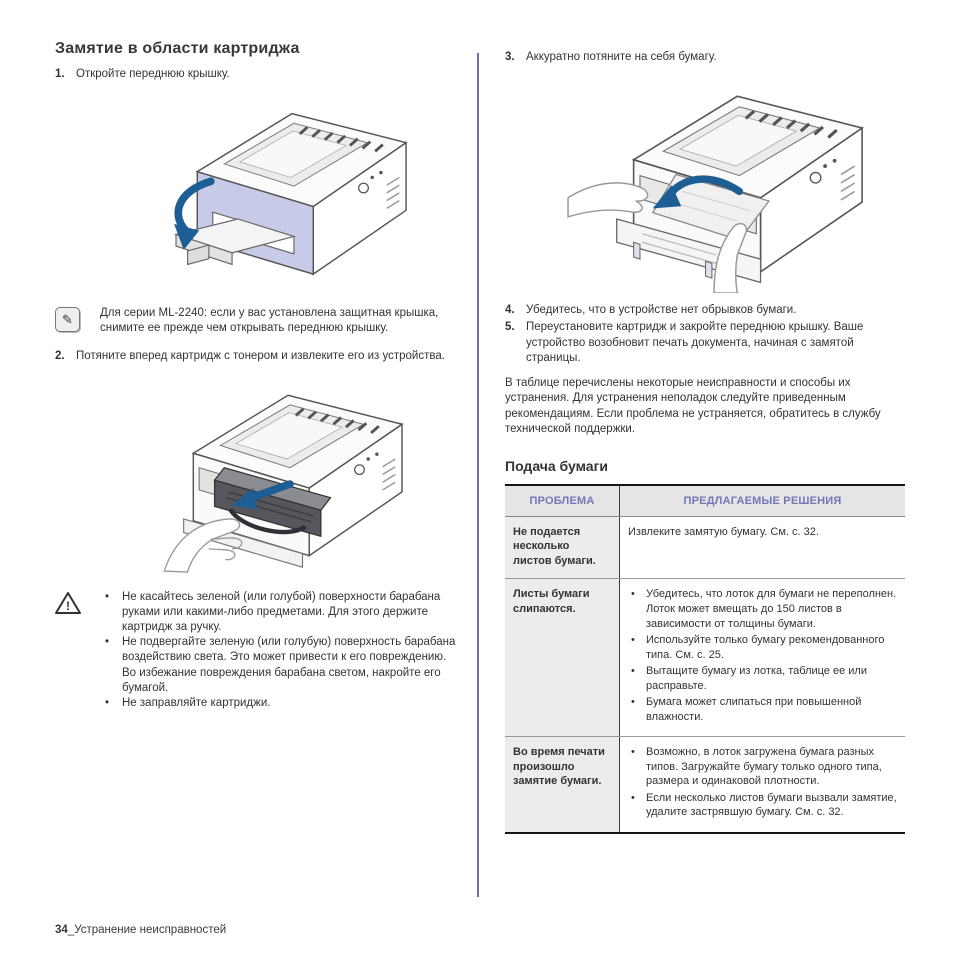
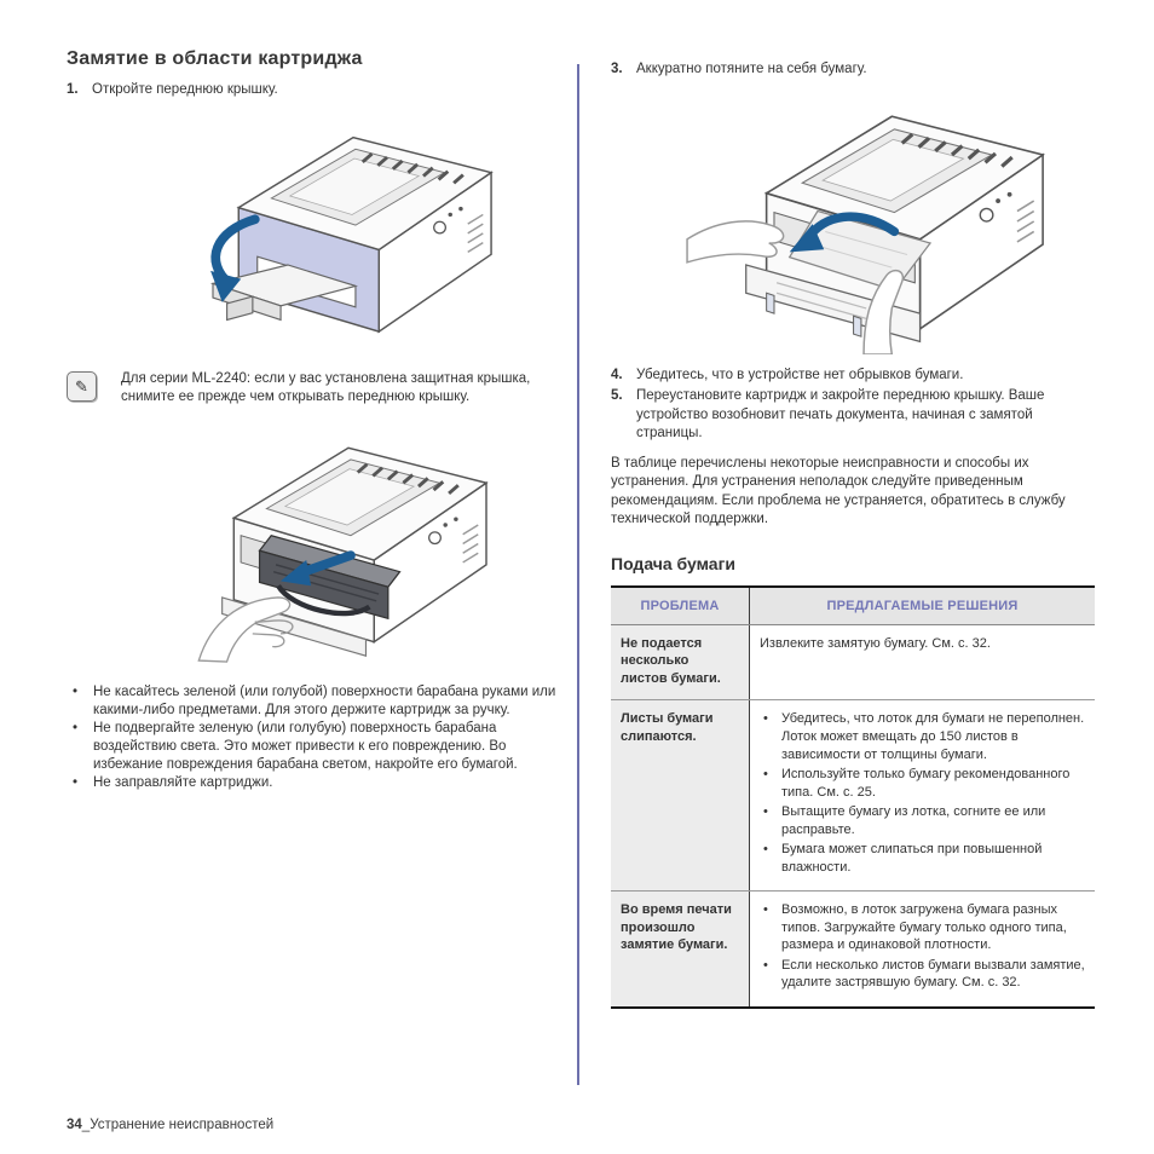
  Замятие в области картриджа
  1.
  Откройте переднюю крышку.
  ✎
  Для серии ML-2240: если у вас установлена защитная крышка, снимите ее прежде чем открывать переднюю крышку.
- 2.
- Потяните вперед картридж с тонером и извлеките его из устройства.
- !
  Не касайтесь зеленой (или голубой) поверхности барабана руками или какими-либо предметами. Для этого держите картридж за ручку.
  Не подвергайте зеленую (или голубую) поверхность барабана воздействию света. Это может привести к его повреждению. Во избежание повреждения барабана светом, накройте его бумагой.
  Не заправляйте картриджи.
  3.
  Аккуратно потяните на себя бумагу.
  4.
  Убедитесь, что в устройстве нет обрывков бумаги.
  5.
  Переустановите картридж и закройте переднюю крышку. Ваше устройство возобновит печать документа, начиная с замятой страницы.
  В таблице перечислены некоторые неисправности и способы их устранения. Для устранения неполадок следуйте приведенным рекомендациям. Если проблема не устраняется, обратитесь в службу технической поддержки.
  Подача бумаги
  ПРОБЛЕМА	ПРЕДЛАГАЕМЫЕ РЕШЕНИЯ
  Не подается несколько листов бумаги.	Извлеките замятую бумагу. См. с. 32.
- Листы бумаги слипаются.	Убедитесь, что лоток для бумаги не переполнен. Лоток может вмещать до 150 листов в зависимости от толщины бумаги. Используйте только бумагу рекомендованного типа. См. с. 25. Вытащите бумагу из лотка, таблице ее или расправьте. Бумага может слипаться при повышенной влажности.
+ Листы бумаги слипаются.	Убедитесь, что лоток для бумаги не переполнен. Лоток может вмещать до 150 листов в зависимости от толщины бумаги. Используйте только бумагу рекомендованного типа. См. с. 25. Вытащите бумагу из лотка, согните ее или расправьте. Бумага может слипаться при повышенной влажности.
  Во время печати произошло замятие бумаги.	Возможно, в лоток загружена бумага разных типов. Загружайте бумагу только одного типа, размера и одинаковой плотности. Если несколько листов бумаги вызвали замятие, удалите застрявшую бумагу. См. с. 32.
  34_Устранение неисправностей
